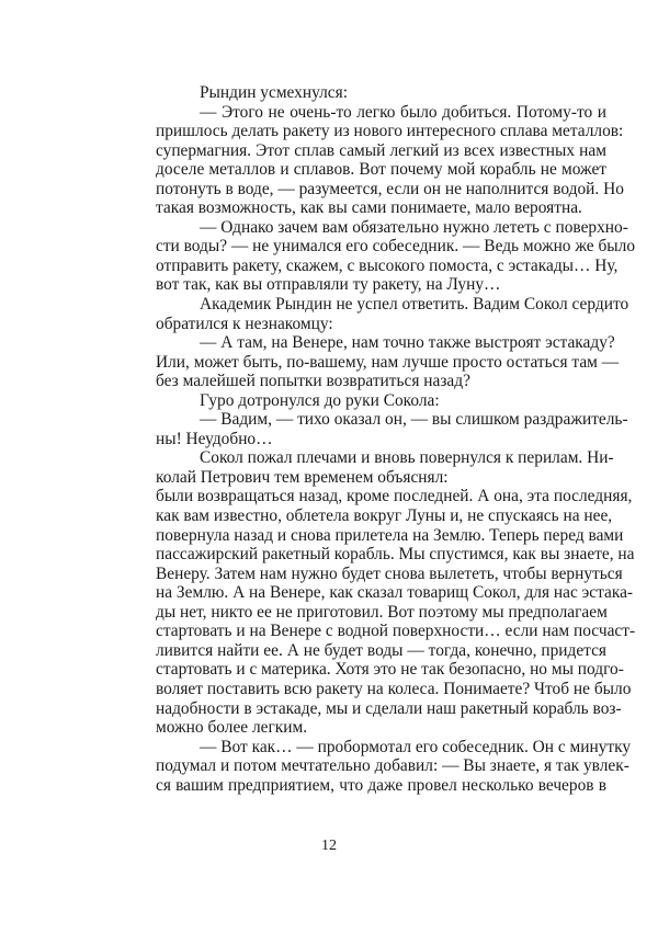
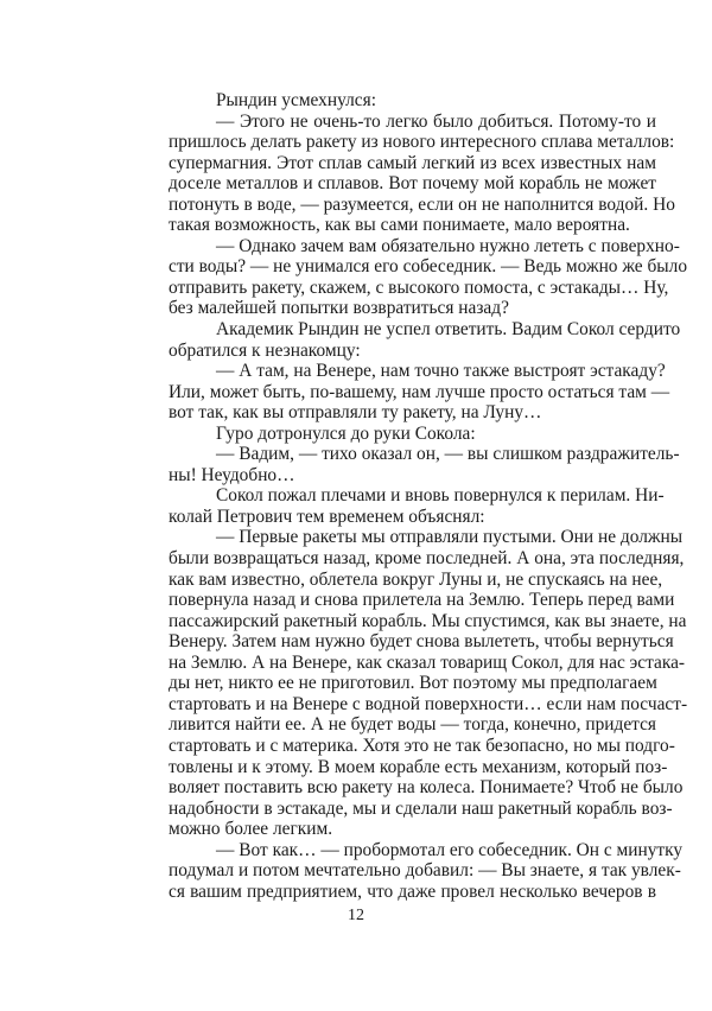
  Рындин усмехнулся:
  — Этого не очень-то легко было добиться. Потому-то и
  пришлось делать ракету из нового интересного сплава металлов:
  супермагния. Этот сплав самый легкий из всех известных нам
  доселе металлов и сплавов. Вот почему мой корабль не может
  потонуть в воде, — разумеется, если он не наполнится водой. Но
  такая возможность, как вы сами понимаете, мало вероятна.
  — Однако зачем вам обязательно нужно лететь с поверхно-
  сти воды? — не унимался его собеседник. — Ведь можно же было
  отправить ракету, скажем, с высокого помоста, с эстакады… Ну,
- вот так, как вы отправляли ту ракету, на Луну…
+ без малейшей попытки возвратиться назад?
  Академик Рындин не успел ответить. Вадим Сокол сердито
  обратился к незнакомцу:
  — А там, на Венере, нам точно также выстроят эстакаду?
  Или, может быть, по-вашему, нам лучше просто остаться там —
- без малейшей попытки возвратиться назад?
+ вот так, как вы отправляли ту ракету, на Луну…
  Гуро дотронулся до руки Сокола:
  — Вадим, — тихо оказал он, — вы слишком раздражитель-
  ны! Неудобно…
  Сокол пожал плечами и вновь повернулся к перилам. Ни-
  колай Петрович тем временем объяснял:
+ — Первые ракеты мы отправляли пустыми. Они не должны
  были возвращаться назад, кроме последней. А она, эта последняя,
  как вам известно, облетела вокруг Луны и, не спускаясь на нее,
  повернула назад и снова прилетела на Землю. Теперь перед вами
  пассажирский ракетный корабль. Мы спустимся, как вы знаете, на
  Венеру. Затем нам нужно будет снова вылететь, чтобы вернуться
  на Землю. А на Венере, как сказал товарищ Сокол, для нас эстака-
  ды нет, никто ее не приготовил. Вот поэтому мы предполагаем
  стартовать и на Венере с водной поверхности… если нам посчаст-
  ливится найти ее. А не будет воды — тогда, конечно, придется
  стартовать и с материка. Хотя это не так безопасно, но мы подго-
+ товлены и к этому. В моем корабле есть механизм, который поз-
  воляет поставить всю ракету на колеса. Понимаете? Чтоб не было
  надобности в эстакаде, мы и сделали наш ракетный корабль воз-
  можно более легким.
  — Вот как… — пробормотал его собеседник. Он с минутку
  подумал и потом мечтательно добавил: — Вы знаете, я так увлек-
  ся вашим предприятием, что даже провел несколько вечеров в
  12
